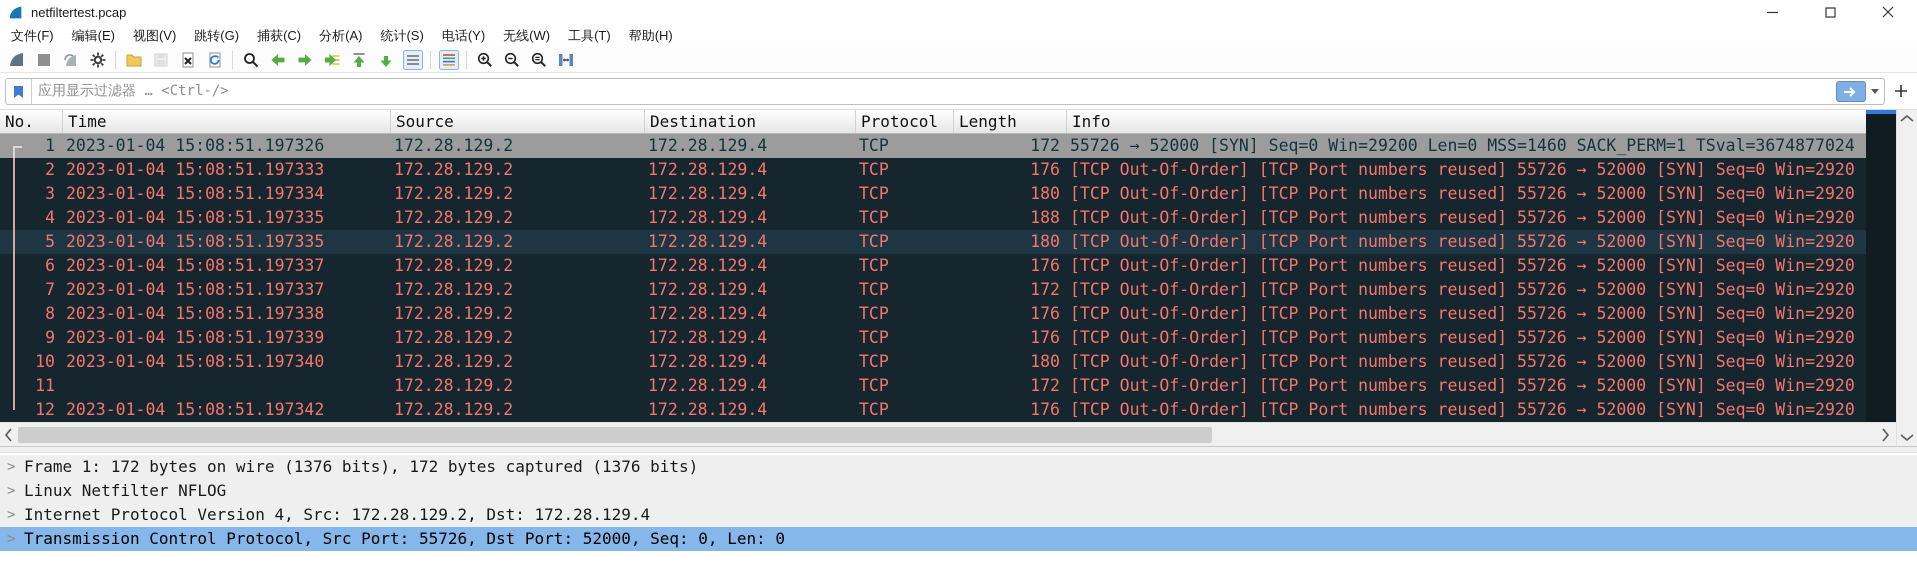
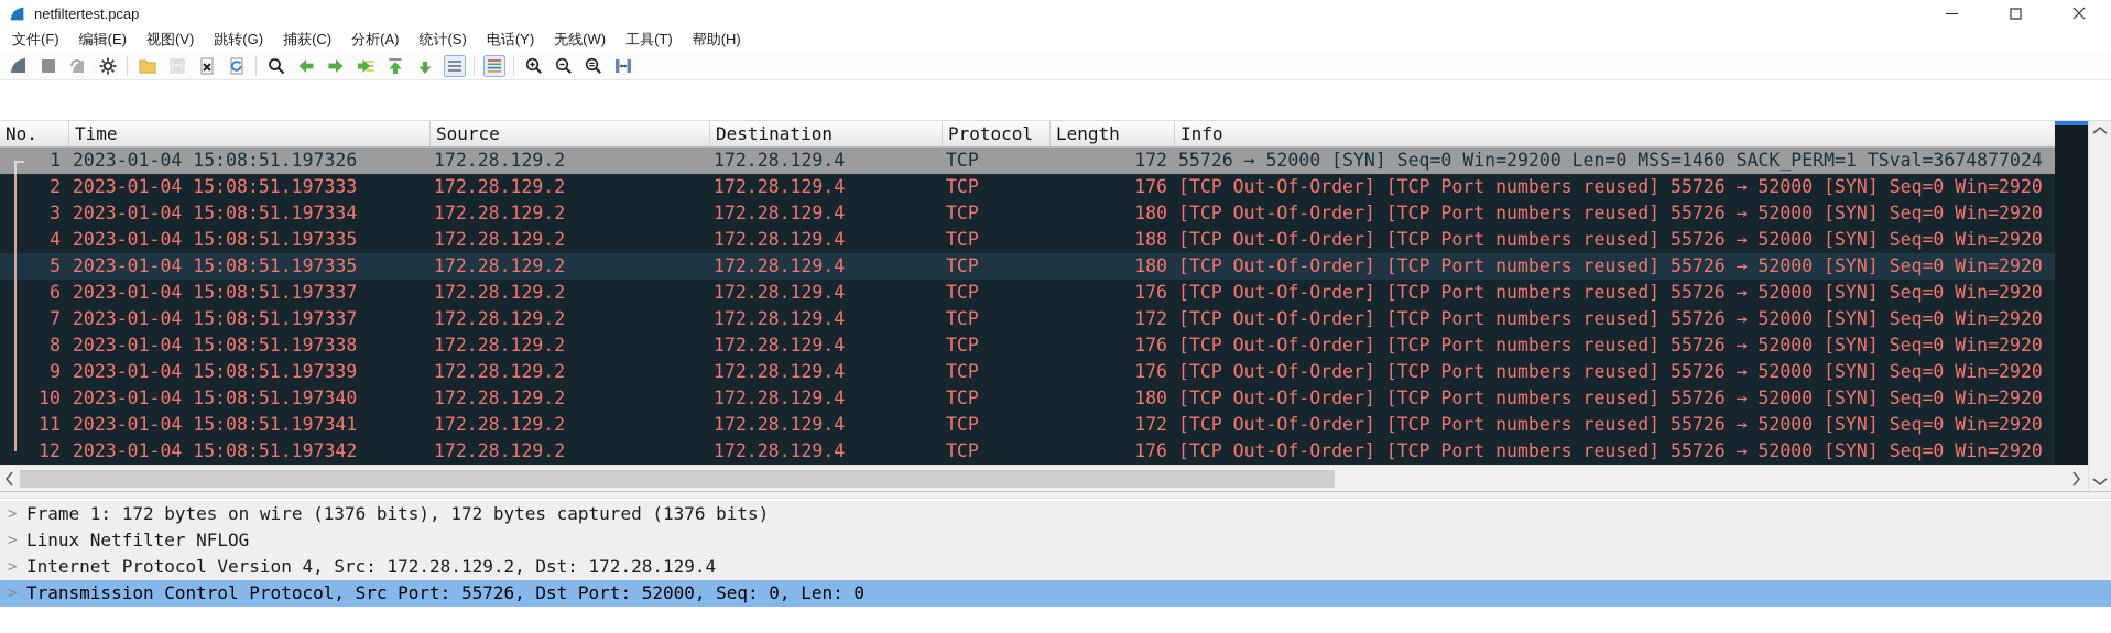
  netfiltertest.pcap
  文件(F)
  编辑(E)
  视图(V)
  跳转(G)
  捕获(C)
  分析(A)
  统计(S)
  电话(Y)
  无线(W)
  工具(T)
  帮助(H)
- 应用显示过滤器 … <Ctrl-/>
  No.
  Time
  Source
  Destination
  Protocol
  Length
  Info
  1
  2023-01-04 15:08:51.197326
  172.28.129.2
  172.28.129.4
  TCP
  172
  55726 → 52000 [SYN] Seq=0 Win=29200 Len=0 MSS=1460 SACK_PERM=1 TSval=3674877024
  2
  2023-01-04 15:08:51.197333
  172.28.129.2
  172.28.129.4
  TCP
  176
  [TCP Out-Of-Order] [TCP Port numbers reused] 55726 → 52000 [SYN] Seq=0 Win=2920
  3
  2023-01-04 15:08:51.197334
  172.28.129.2
  172.28.129.4
  TCP
  180
  [TCP Out-Of-Order] [TCP Port numbers reused] 55726 → 52000 [SYN] Seq=0 Win=2920
  4
  2023-01-04 15:08:51.197335
  172.28.129.2
  172.28.129.4
  TCP
  188
  [TCP Out-Of-Order] [TCP Port numbers reused] 55726 → 52000 [SYN] Seq=0 Win=2920
  5
  2023-01-04 15:08:51.197335
  172.28.129.2
  172.28.129.4
  TCP
  180
  [TCP Out-Of-Order] [TCP Port numbers reused] 55726 → 52000 [SYN] Seq=0 Win=2920
  6
  2023-01-04 15:08:51.197337
  172.28.129.2
  172.28.129.4
  TCP
  176
  [TCP Out-Of-Order] [TCP Port numbers reused] 55726 → 52000 [SYN] Seq=0 Win=2920
  7
  2023-01-04 15:08:51.197337
  172.28.129.2
  172.28.129.4
  TCP
  172
  [TCP Out-Of-Order] [TCP Port numbers reused] 55726 → 52000 [SYN] Seq=0 Win=2920
  8
  2023-01-04 15:08:51.197338
  172.28.129.2
  172.28.129.4
  TCP
  176
  [TCP Out-Of-Order] [TCP Port numbers reused] 55726 → 52000 [SYN] Seq=0 Win=2920
  9
  2023-01-04 15:08:51.197339
  172.28.129.2
  172.28.129.4
  TCP
  176
  [TCP Out-Of-Order] [TCP Port numbers reused] 55726 → 52000 [SYN] Seq=0 Win=2920
  10
  2023-01-04 15:08:51.197340
  172.28.129.2
  172.28.129.4
  TCP
  180
  [TCP Out-Of-Order] [TCP Port numbers reused] 55726 → 52000 [SYN] Seq=0 Win=2920
  11
+ 2023-01-04 15:08:51.197341
  172.28.129.2
  172.28.129.4
  TCP
  172
  [TCP Out-Of-Order] [TCP Port numbers reused] 55726 → 52000 [SYN] Seq=0 Win=2920
  12
  2023-01-04 15:08:51.197342
  172.28.129.2
  172.28.129.4
  TCP
  176
  [TCP Out-Of-Order] [TCP Port numbers reused] 55726 → 52000 [SYN] Seq=0 Win=2920
  >
  Frame 1: 172 bytes on wire (1376 bits), 172 bytes captured (1376 bits)
  >
  Linux Netfilter NFLOG
  >
  Internet Protocol Version 4, Src: 172.28.129.2, Dst: 172.28.129.4
  >
  Transmission Control Protocol, Src Port: 55726, Dst Port: 52000, Seq: 0, Len: 0
